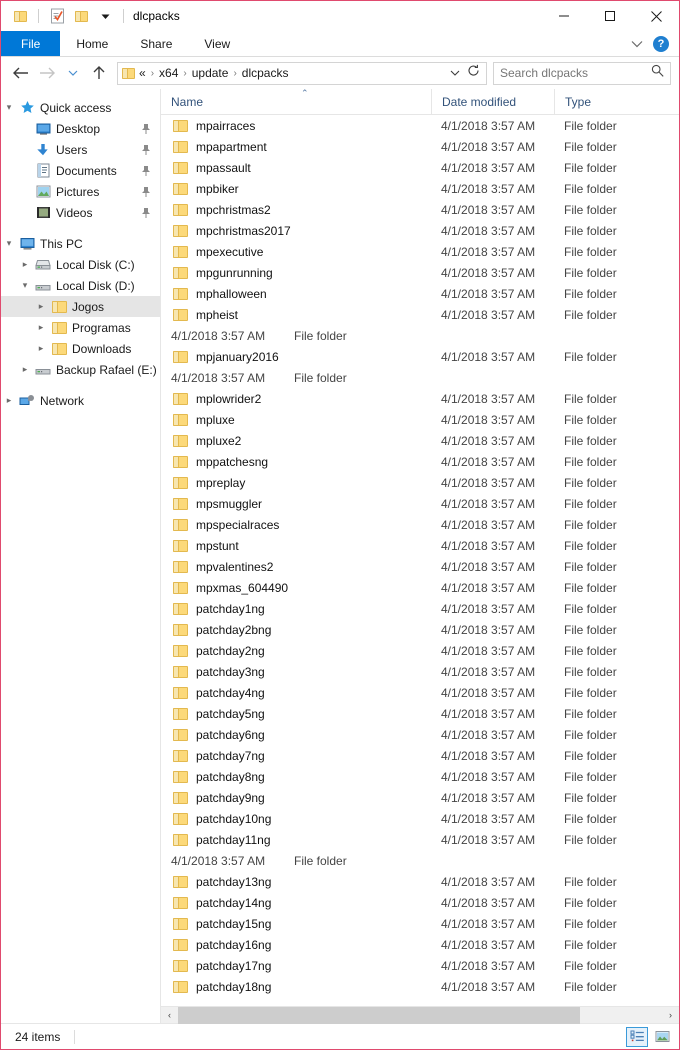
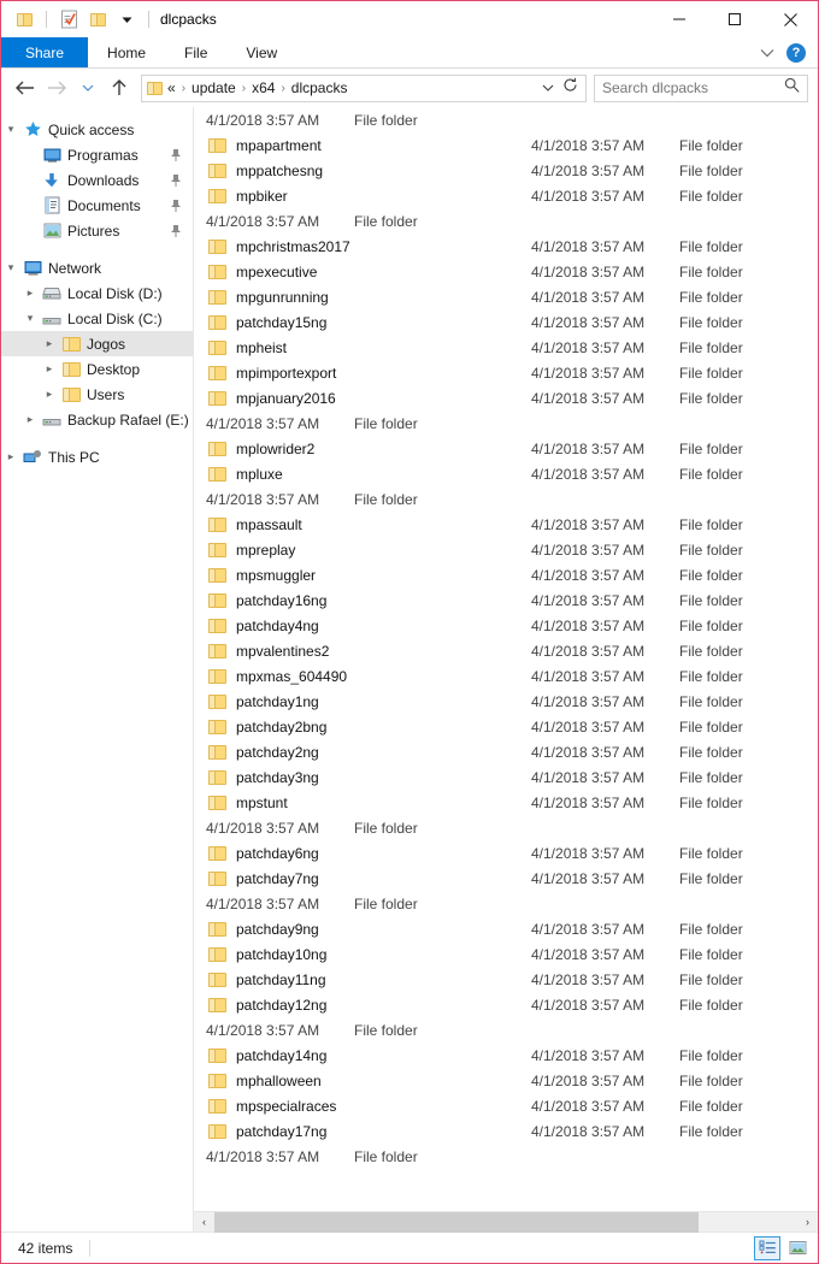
  dlcpacks
- File
+ Share
  Home
- Share
+ File
  View
  ?
  «
  ›
- x64
+ update
  ›
- update
+ x64
  ›
  dlcpacks
  Search dlcpacks
  ▾
  Quick access
- Desktop
+ Programas
- Users
+ Downloads
  Documents
  Pictures
- Videos
  ▾
- This PC
+ Network
  ▸
- Local Disk (C:)
+ Local Disk (D:)
  ▾
- Local Disk (D:)
+ Local Disk (C:)
  ▸
  Jogos
  ▸
- Programas
+ Desktop
  ▸
- Downloads
+ Users
  ▸
  Backup Rafael (E:)
  ▸
- Network
+ This PC
- Name
- ⌃
- Date modified
- Type
- mpairraces
  4/1/2018 3:57 AM
  File folder
  mpapartment
  4/1/2018 3:57 AM
  File folder
- mpassault
+ mppatchesng
  4/1/2018 3:57 AM
  File folder
  mpbiker
  4/1/2018 3:57 AM
  File folder
- mpchristmas2
  4/1/2018 3:57 AM
  File folder
  mpchristmas2017
  4/1/2018 3:57 AM
  File folder
  mpexecutive
  4/1/2018 3:57 AM
  File folder
  mpgunrunning
  4/1/2018 3:57 AM
  File folder
- mphalloween
+ patchday15ng
  4/1/2018 3:57 AM
  File folder
  mpheist
  4/1/2018 3:57 AM
  File folder
+ mpimportexport
  4/1/2018 3:57 AM
  File folder
  mpjanuary2016
  4/1/2018 3:57 AM
  File folder
  4/1/2018 3:57 AM
  File folder
  mplowrider2
  4/1/2018 3:57 AM
  File folder
  mpluxe
  4/1/2018 3:57 AM
  File folder
- mpluxe2
  4/1/2018 3:57 AM
  File folder
- mppatchesng
+ mpassault
  4/1/2018 3:57 AM
  File folder
  mpreplay
  4/1/2018 3:57 AM
  File folder
  mpsmuggler
  4/1/2018 3:57 AM
  File folder
- mpspecialraces
+ patchday16ng
  4/1/2018 3:57 AM
  File folder
- mpstunt
+ patchday4ng
  4/1/2018 3:57 AM
  File folder
  mpvalentines2
  4/1/2018 3:57 AM
  File folder
  mpxmas_604490
  4/1/2018 3:57 AM
  File folder
  patchday1ng
  4/1/2018 3:57 AM
  File folder
  patchday2bng
  4/1/2018 3:57 AM
  File folder
  patchday2ng
  4/1/2018 3:57 AM
  File folder
  patchday3ng
  4/1/2018 3:57 AM
  File folder
- patchday4ng
+ mpstunt
  4/1/2018 3:57 AM
  File folder
- patchday5ng
  4/1/2018 3:57 AM
  File folder
  patchday6ng
  4/1/2018 3:57 AM
  File folder
  patchday7ng
  4/1/2018 3:57 AM
  File folder
- patchday8ng
  4/1/2018 3:57 AM
  File folder
  patchday9ng
  4/1/2018 3:57 AM
  File folder
  patchday10ng
  4/1/2018 3:57 AM
  File folder
  patchday11ng
  4/1/2018 3:57 AM
  File folder
+ patchday12ng
  4/1/2018 3:57 AM
  File folder
- patchday13ng
  4/1/2018 3:57 AM
  File folder
  patchday14ng
  4/1/2018 3:57 AM
  File folder
- patchday15ng
+ mphalloween
  4/1/2018 3:57 AM
  File folder
- patchday16ng
+ mpspecialraces
  4/1/2018 3:57 AM
  File folder
  patchday17ng
  4/1/2018 3:57 AM
  File folder
- patchday18ng
  4/1/2018 3:57 AM
  File folder
  ‹
  ›
- 24 items
+ 42 items
